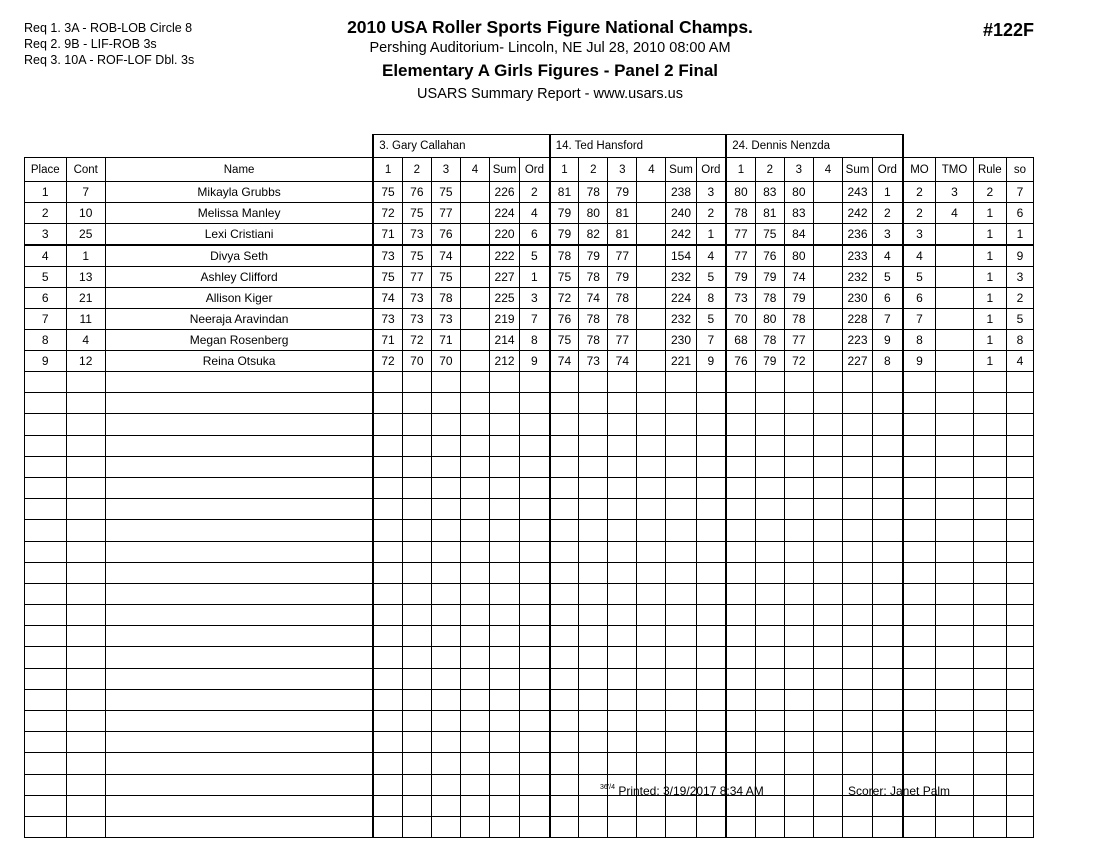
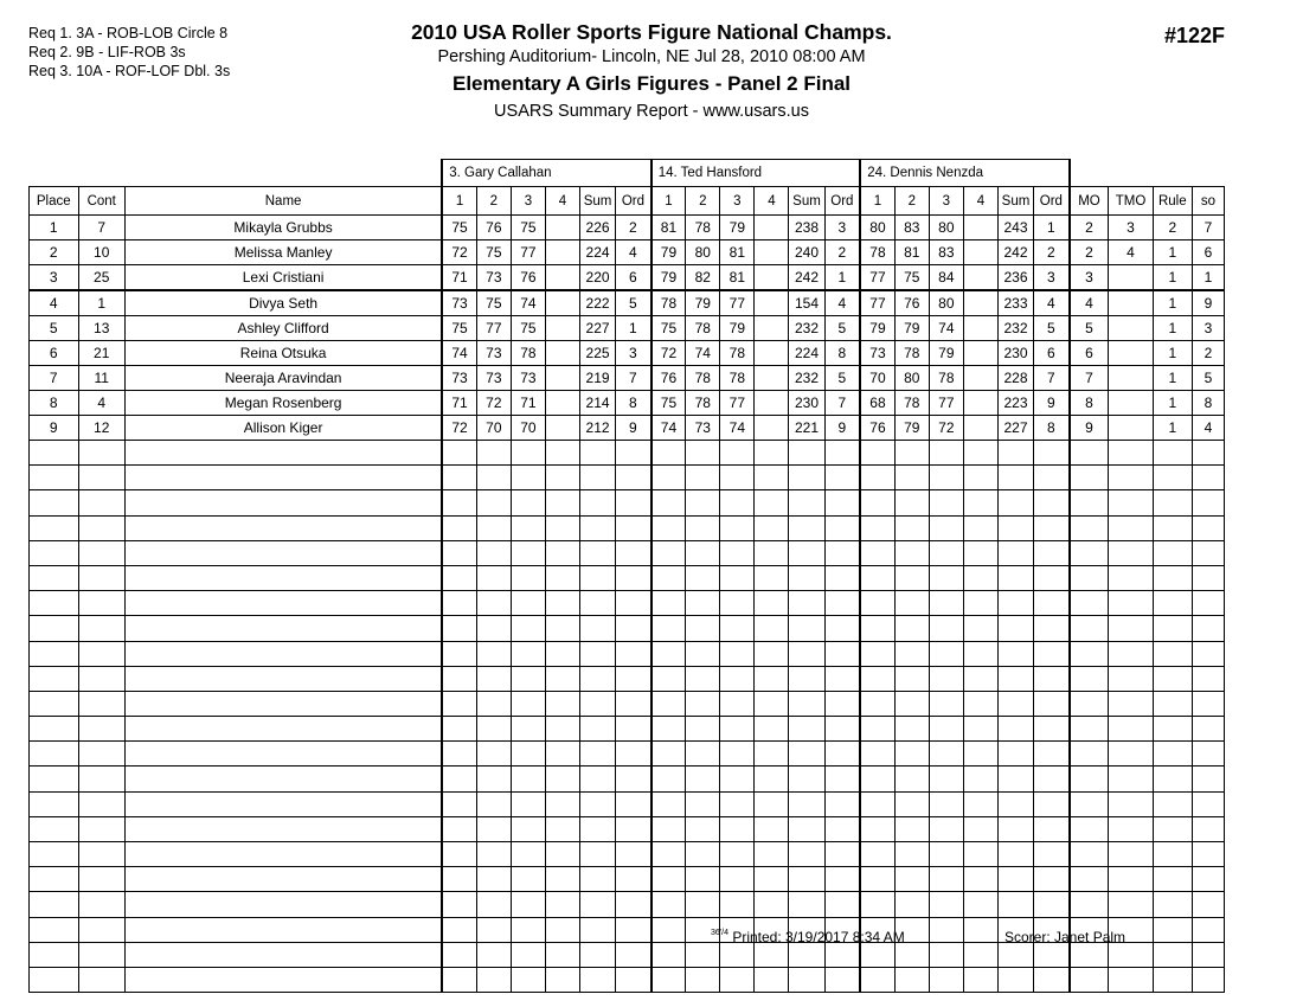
  Req 1. 3A - ROB-LOB Circle 8
  Req 2. 9B - LIF-ROB 3s
  Req 3. 10A - ROF-LOF Dbl. 3s
  2010 USA Roller Sports Figure National Champs.
  Pershing Auditorium- Lincoln, NE Jul 28, 2010 08:00 AM
  Elementary A Girls Figures - Panel 2 Final
  USARS Summary Report - www.usars.us
  #122F
  	3. Gary Callahan	14. Ted Hansford	24. Dennis Nenzda
  Place	Cont	Name	1	2	3	4	Sum	Ord	1	2	3	4	Sum	Ord	1	2	3	4	Sum	Ord	MO	TMO	Rule	so
  1	7	Mikayla Grubbs	75	76	75		226	2	81	78	79		238	3	80	83	80		243	1	2	3	2	7
  2	10	Melissa Manley	72	75	77		224	4	79	80	81		240	2	78	81	83		242	2	2	4	1	6
  3	25	Lexi Cristiani	71	73	76		220	6	79	82	81		242	1	77	75	84		236	3	3		1	1
  4	1	Divya Seth	73	75	74		222	5	78	79	77		154	4	77	76	80		233	4	4		1	9
  5	13	Ashley Clifford	75	77	75		227	1	75	78	79		232	5	79	79	74		232	5	5		1	3
- 6	21	Allison Kiger	74	73	78		225	3	72	74	78		224	8	73	78	79		230	6	6		1	2
+ 6	21	Reina Otsuka	74	73	78		225	3	72	74	78		224	8	73	78	79		230	6	6		1	2
  7	11	Neeraja Aravindan	73	73	73		219	7	76	78	78		232	5	70	80	78		228	7	7		1	5
  8	4	Megan Rosenberg	71	72	71		214	8	75	78	77		230	7	68	78	77		223	9	8		1	8
- 9	12	Reina Otsuka	72	70	70		212	9	74	73	74		221	9	76	79	72		227	8	9		1	4
+ 9	12	Allison Kiger	72	70	70		212	9	74	73	74		221	9	76	79	72		227	8	9		1	4
  Printed: 3/19/2017 8:34 AM
  Scorer: Janet Palm
